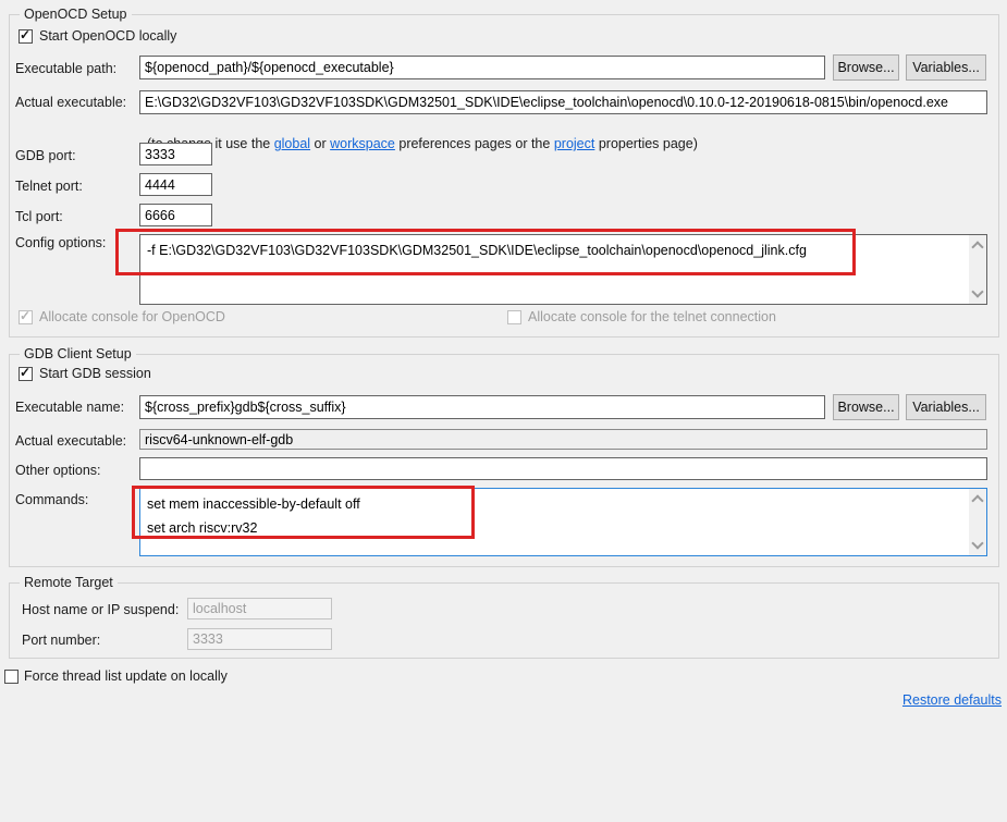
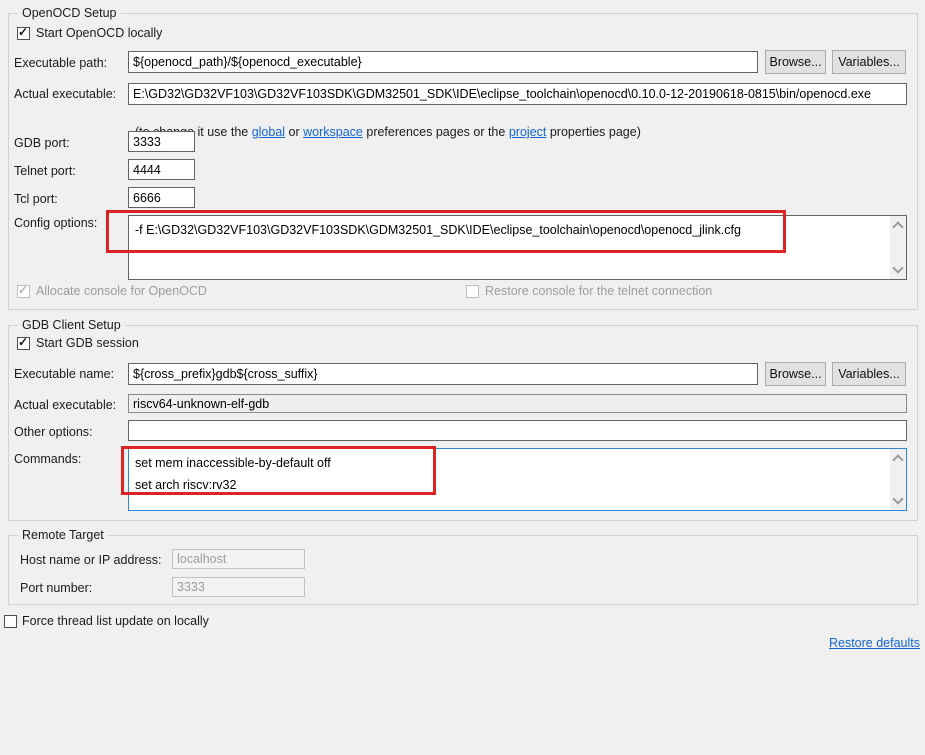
  OpenOCD Setup
  ✓
  Start OpenOCD locally
  Executable path:
  ${openocd_path}/${openocd_executable}
  Browse...
  Variables...
  Actual executable:
  E:\GD32\GD32VF103\GD32VF103SDK\GDM32501_SDK\IDE\eclipse_toolchain\openocd\0.10.0-12-20190618-0815\bin/openocd.exe
  it use the global or workspace preferences pages or the project properties page)
  GDB port:
  3333
  Telnet port:
  4444
  Tcl port:
  6666
  Config options:
  -f E:\GD32\GD32VF103\GD32VF103SDK\GDM32501_SDK\IDE\eclipse_toolchain\openocd\openocd_jlink.cfg
  ✓
  Allocate console for OpenOCD
- Allocate console for the telnet connection
+ Restore console for the telnet connection
  GDB Client Setup
  ✓
  Start GDB session
  Executable name:
  ${cross_prefix}gdb${cross_suffix}
  Browse...
  Variables...
  Actual executable:
  riscv64-unknown-elf-gdb
  Other options:
  Commands:
  set mem inaccessible-by-default off
  set arch riscv:rv32
  Remote Target
- Host name or IP suspend:
+ Host name or IP address:
  localhost
  Port number:
  3333
  Force thread list update on locally
  Restore defaults
